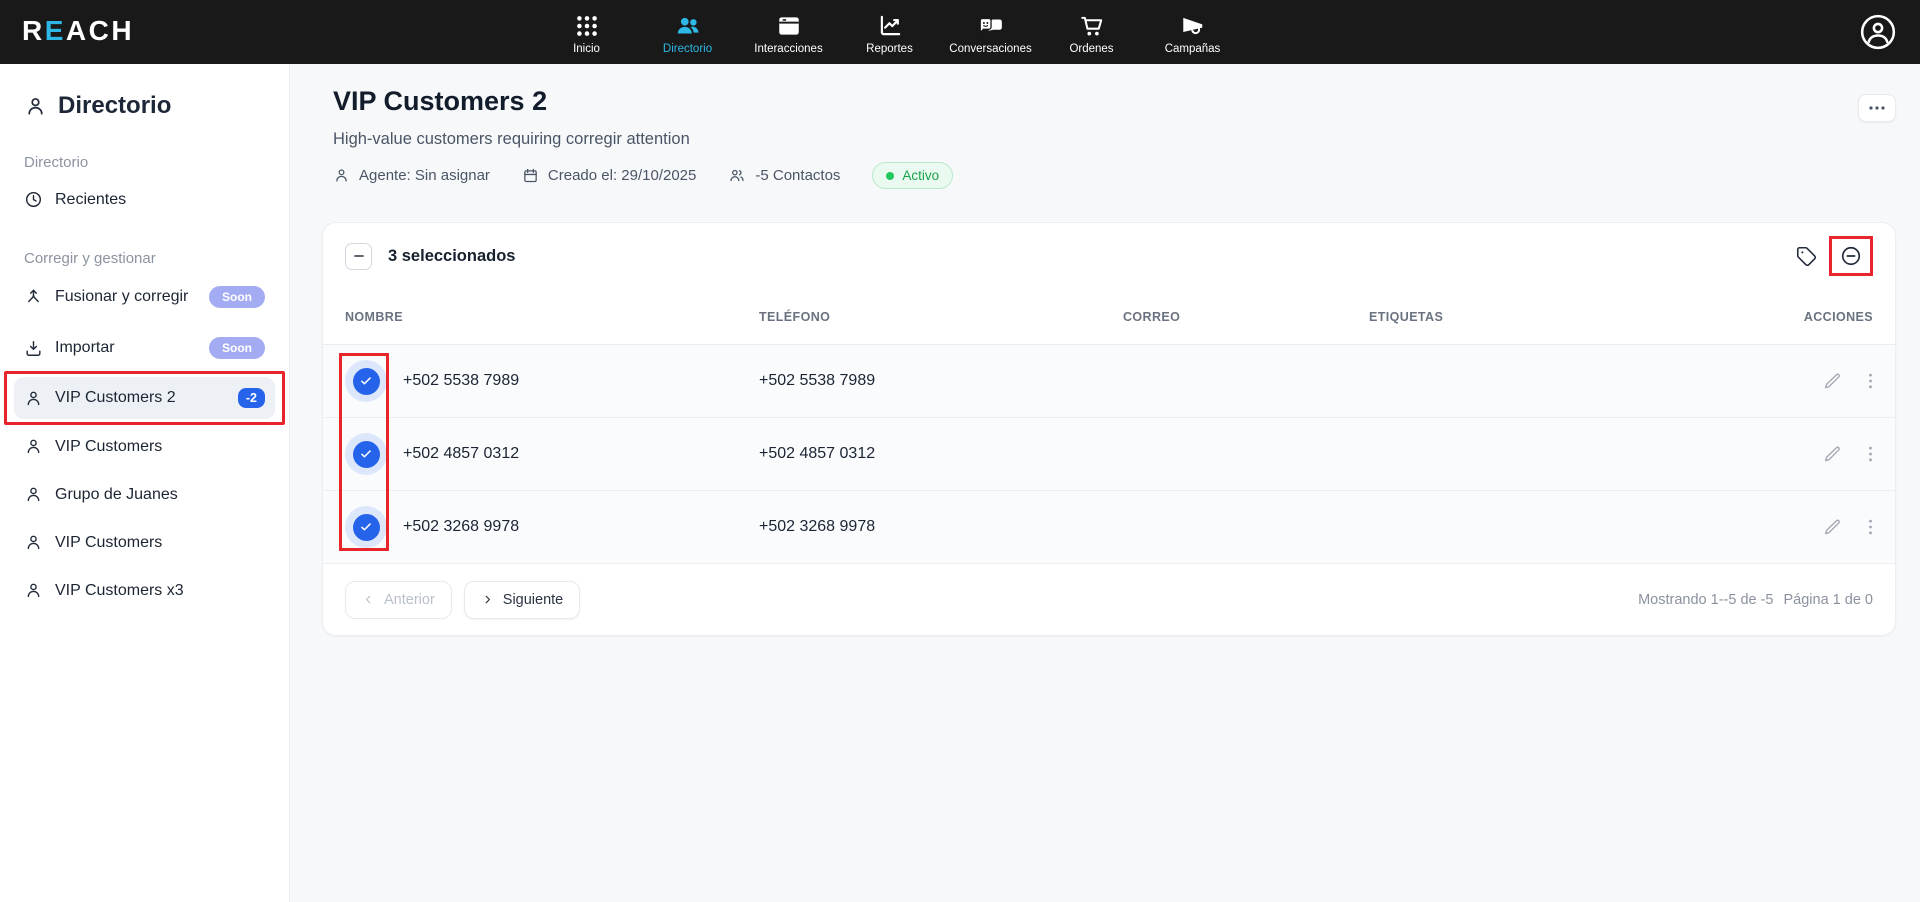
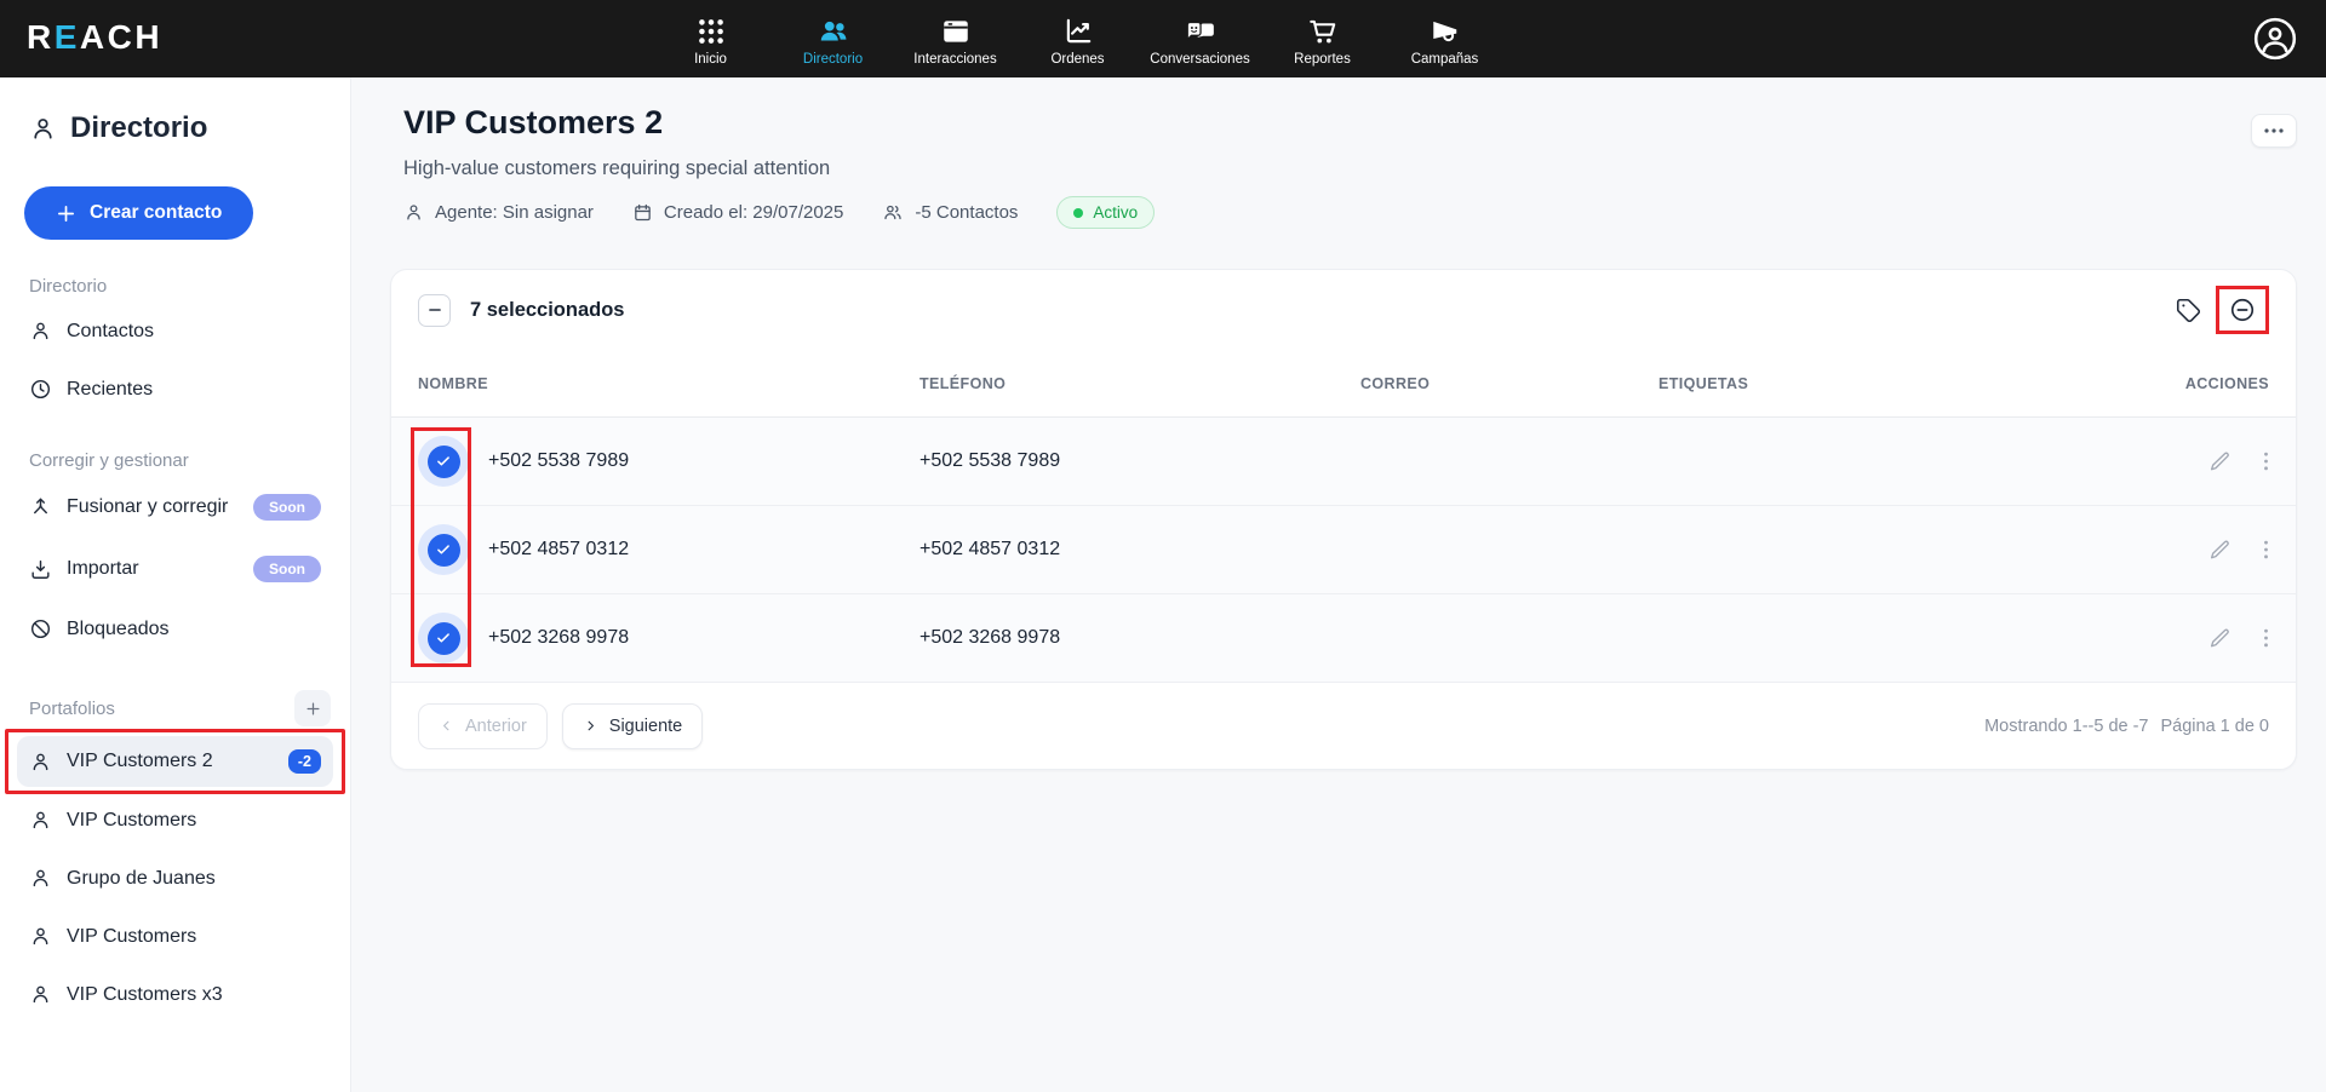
  REACH
  Inicio
  Directorio
  Interacciones
- Reportes
+ Ordenes
  Conversaciones
- Ordenes
+ Reportes
  Campañas
  Directorio
+ Crear contacto
  Directorio
+ Contactos
  Recientes
  Corregir y gestionar
  Fusionar y corregir
  Soon
  Importar
  Soon
+ Bloqueados
+ Portafolios
  VIP Customers 2
  -2
  VIP Customers
  Grupo de Juanes
  VIP Customers
  VIP Customers x3
  VIP Customers 2
- High-value customers requiring corregir attention
+ High-value customers requiring special attention
  Agente: Sin asignar
- Creado el: 29/10/2025
+ Creado el: 29/07/2025
  -5 Contactos
  Activo
- 3 seleccionados
+ 7 seleccionados
  NOMBRE
  TELÉFONO
  CORREO
  ETIQUETAS
  ACCIONES
  +502 5538 7989
  +502 5538 7989
  +502 4857 0312
  +502 4857 0312
  +502 3268 9978
  +502 3268 9978
  Anterior
  Siguiente
- Mostrando 1--5 de -5
+ Mostrando 1--5 de -7
  Página 1 de 0
